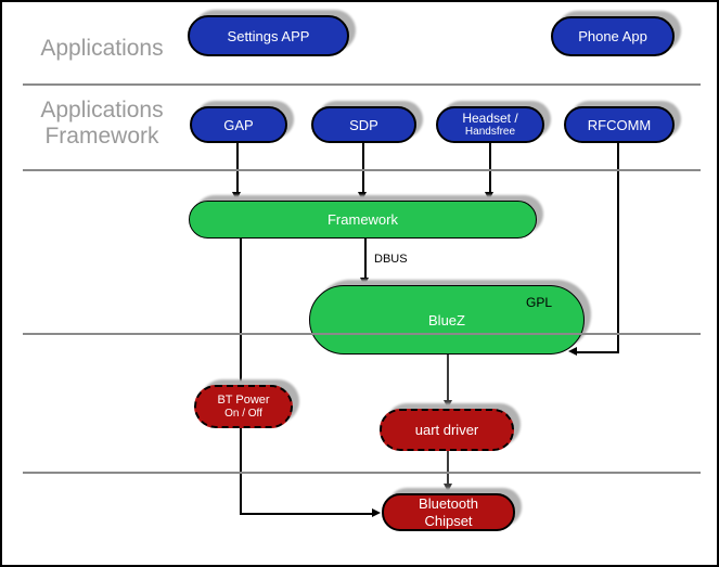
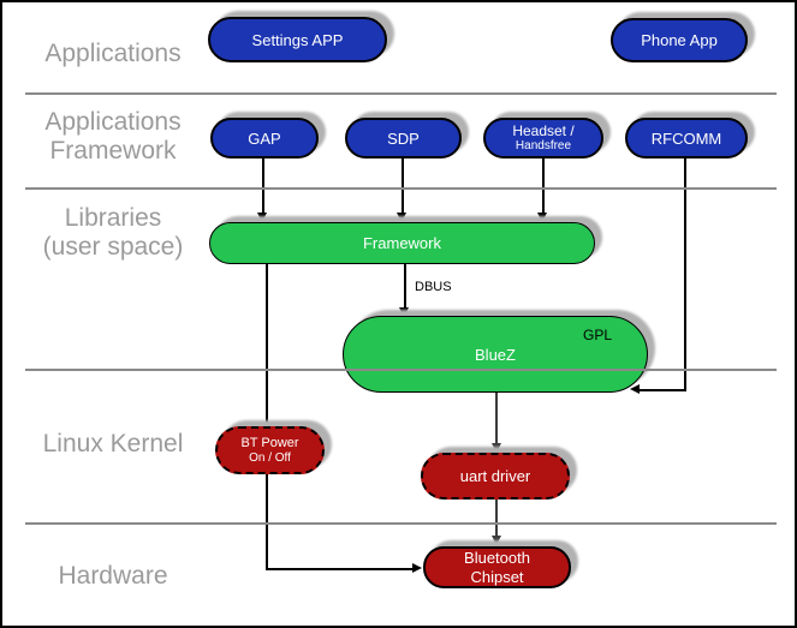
  Applications
  Applications
  Framework
+ Libraries
+ (user space)
+ Linux Kernel
+ Hardware
  DBUS
  Settings APP
  Phone App
  GAP
  SDP
  Headset /
  Handsfree
  RFCOMM
  Framework
  BlueZ
  GPL
  BT Power
  On / Off
  uart driver
  Bluetooth
  Chipset
